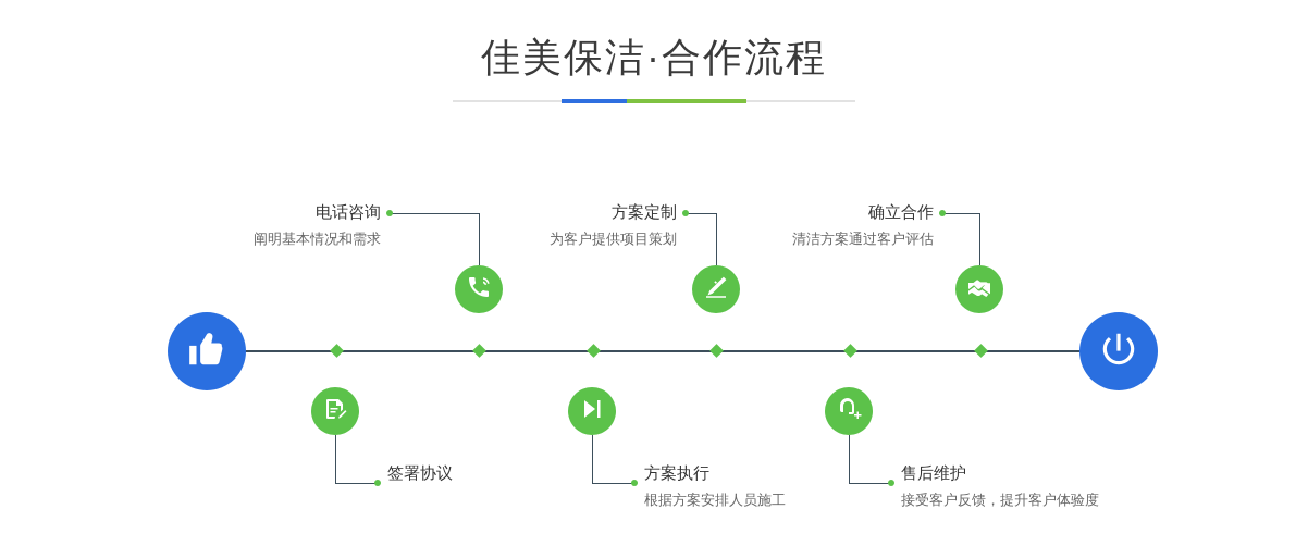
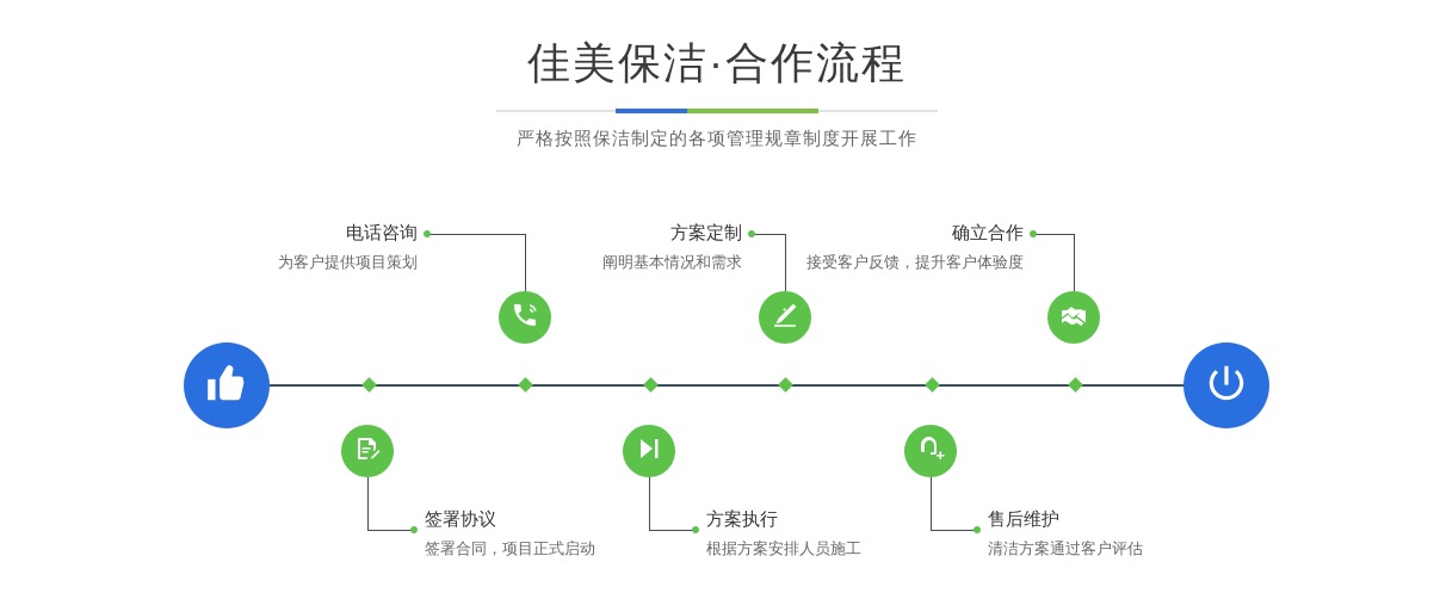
  佳美保洁·合作流程
+ 严格按照保洁制定的各项管理规章制度开展工作
  电话咨询
- 阐明基本情况和需求
+ 为客户提供项目策划
  签署协议
+ 签署合同，项目正式启动
  方案定制
- 为客户提供项目策划
+ 阐明基本情况和需求
  方案执行
  根据方案安排人员施工
  确立合作
- 清洁方案通过客户评估
+ 接受客户反馈，提升客户体验度
  售后维护
- 接受客户反馈，提升客户体验度
+ 清洁方案通过客户评估
